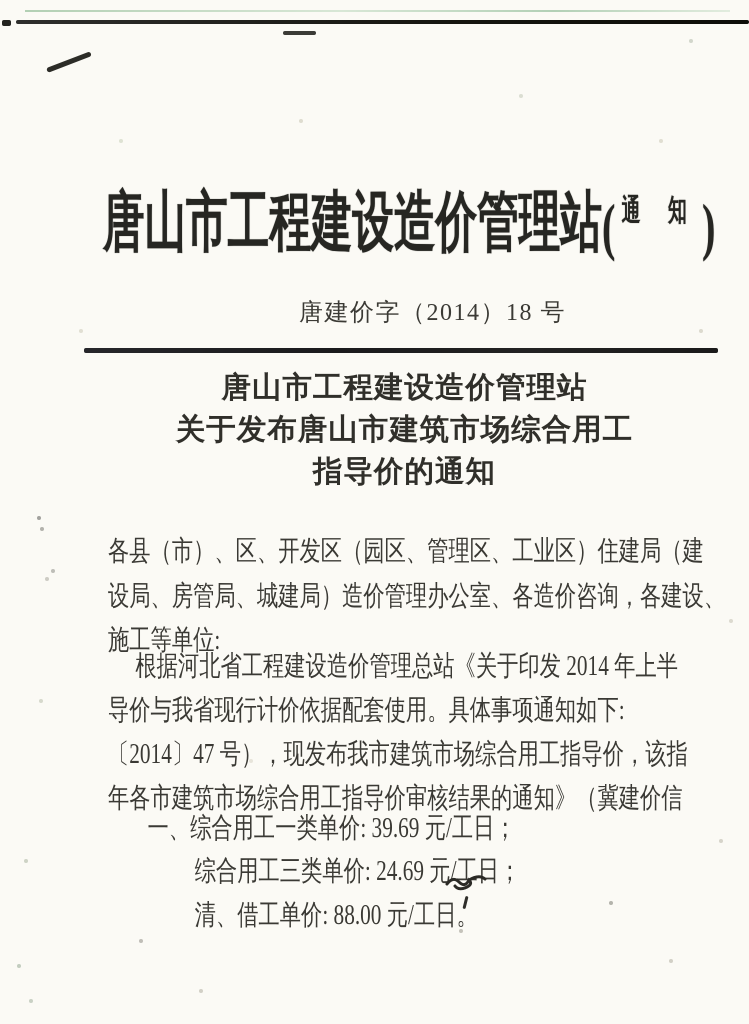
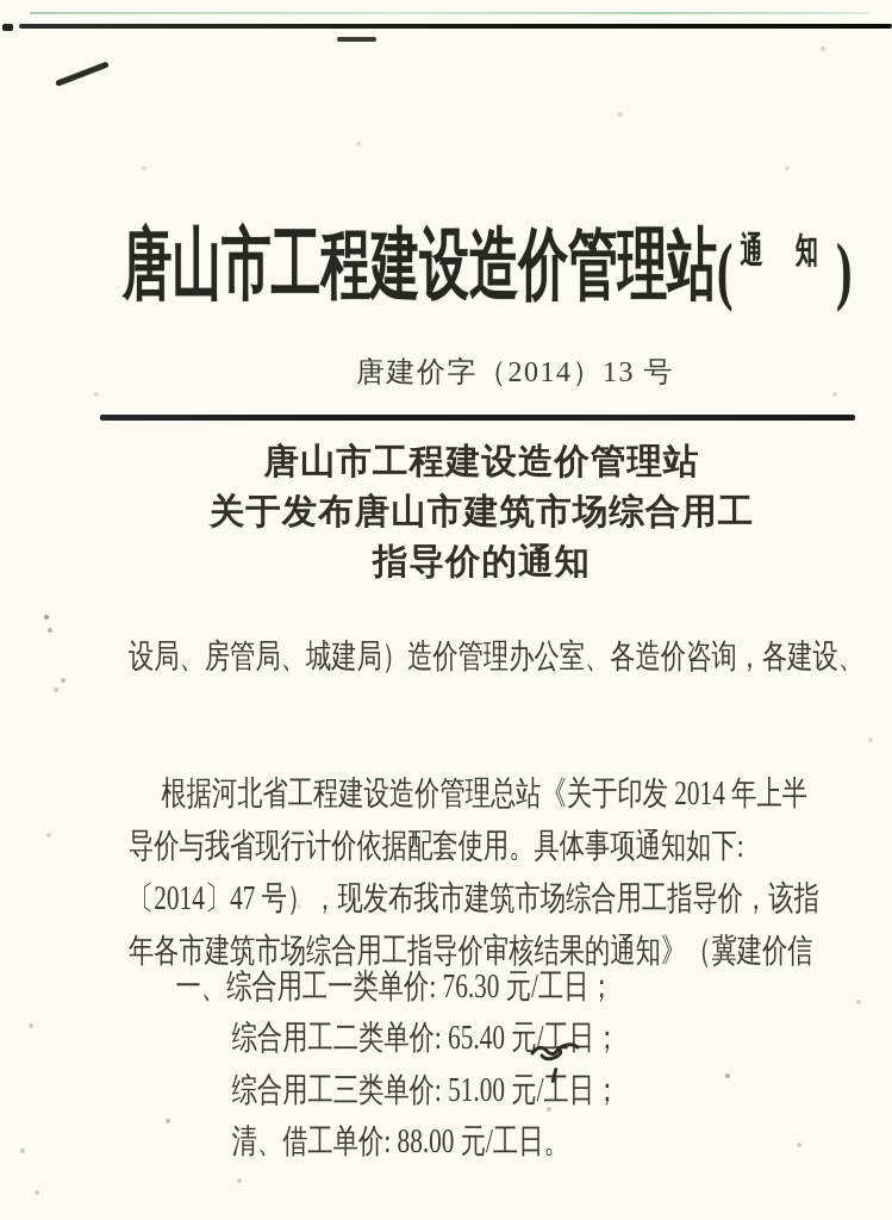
  唐山市工程建设造价管理站( 通 知)
- 唐建价字（2014）18 号
+ 唐建价字（2014）13 号
  唐山市工程建设造价管理站
  关于发布唐山市建筑市场综合用工
  指导价的通知
- 各县（市）、区、开发区（园区、管理区、工业区）住建局（建
  设局、房管局、城建局）造价管理办公室、各造价咨询，各建设、
- 施工等单位:
  根据河北省工程建设造价管理总站《关于印发 2014 年上半
  导价与我省现行计价依据配套使用。具体事项通知如下:
  〔2014〕47 号），现发布我市建筑市场综合用工指导价，该指
  年各市建筑市场综合用工指导价审核结果的通知》（冀建价信
- 一、综合用工一类单价: 39.69 元/工日；
+ 一、综合用工一类单价: 76.30 元/工日；
+ 综合用工二类单价: 65.40 元/工日；
- 综合用工三类单价: 24.69 元/工日；
+ 综合用工三类单价: 51.00 元/工日；
  清、借工单价: 88.00 元/工日。
